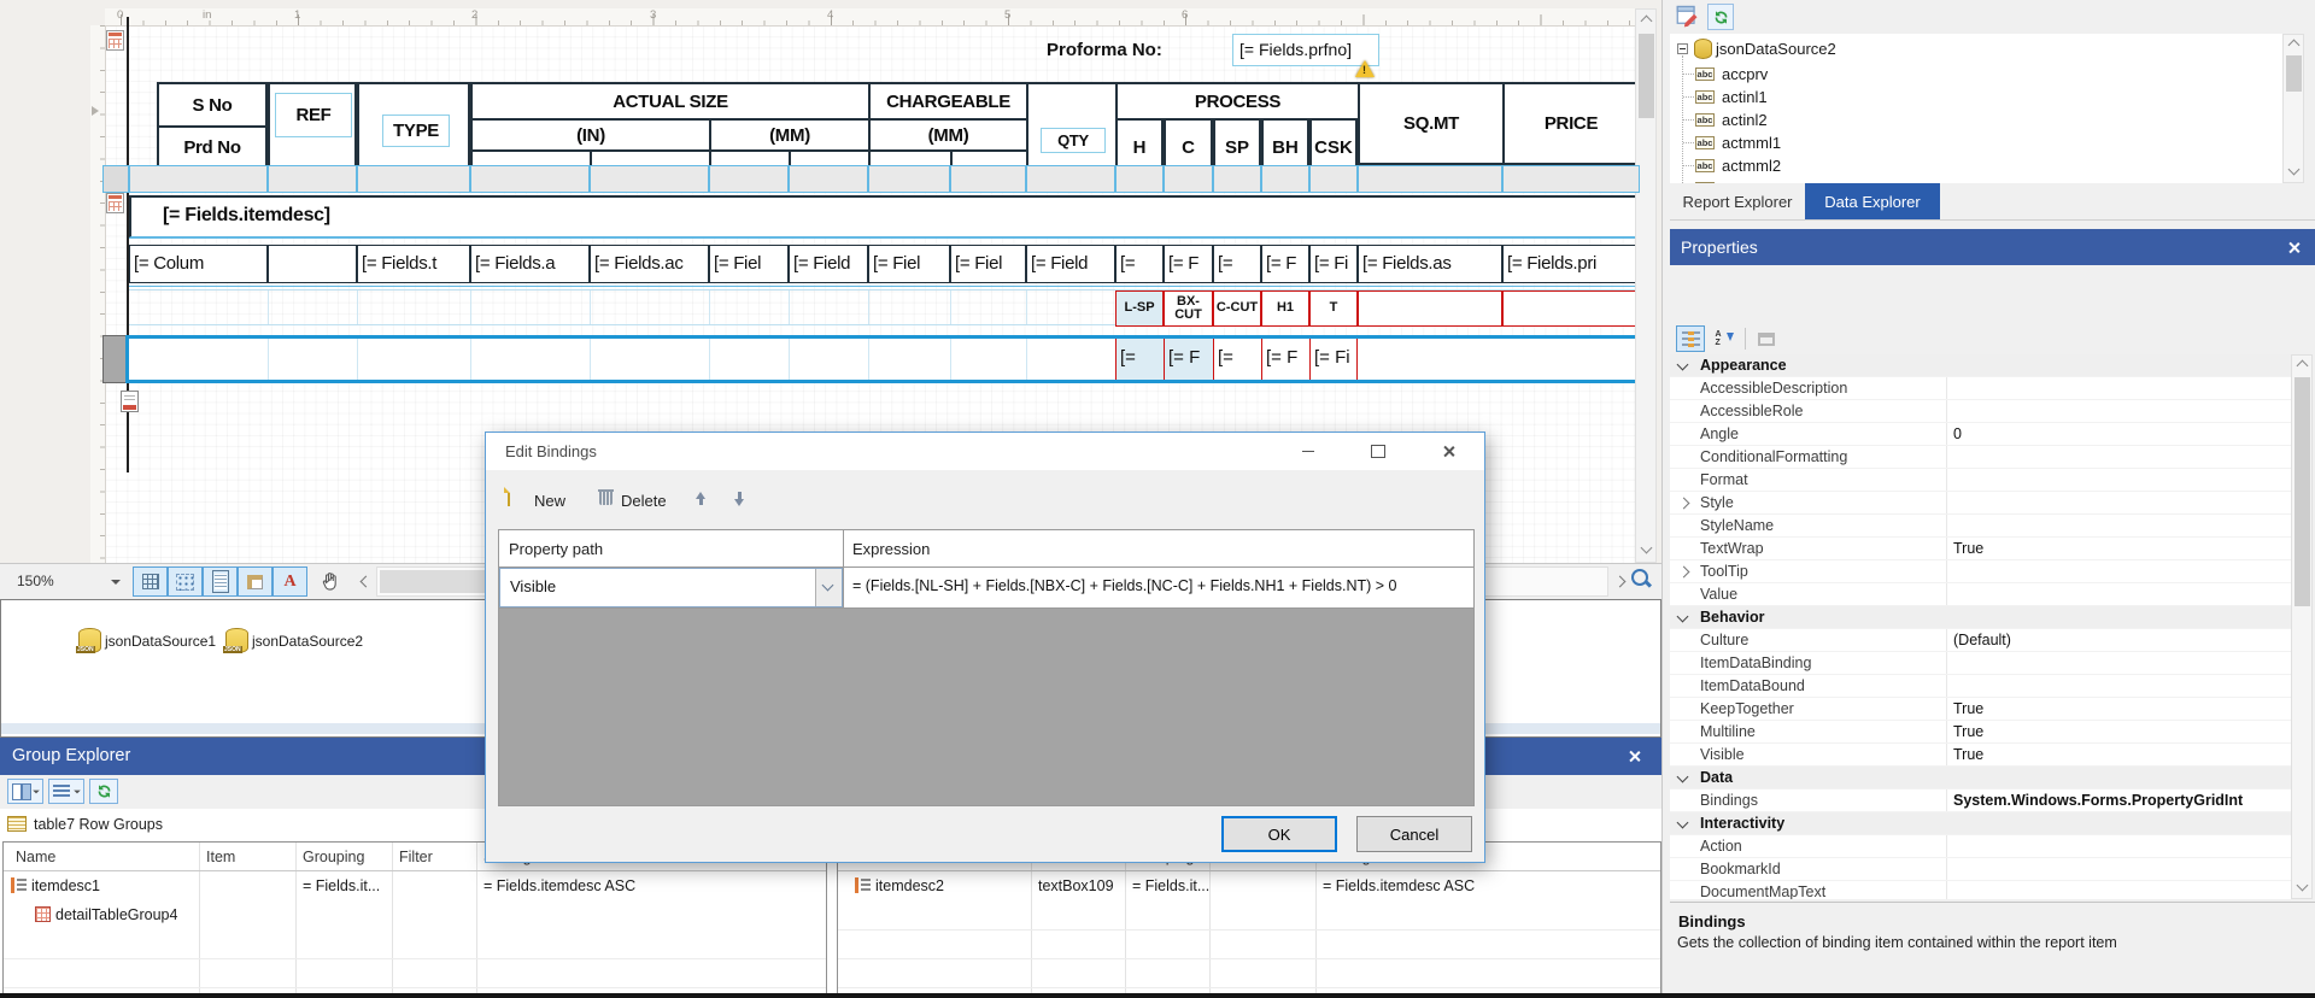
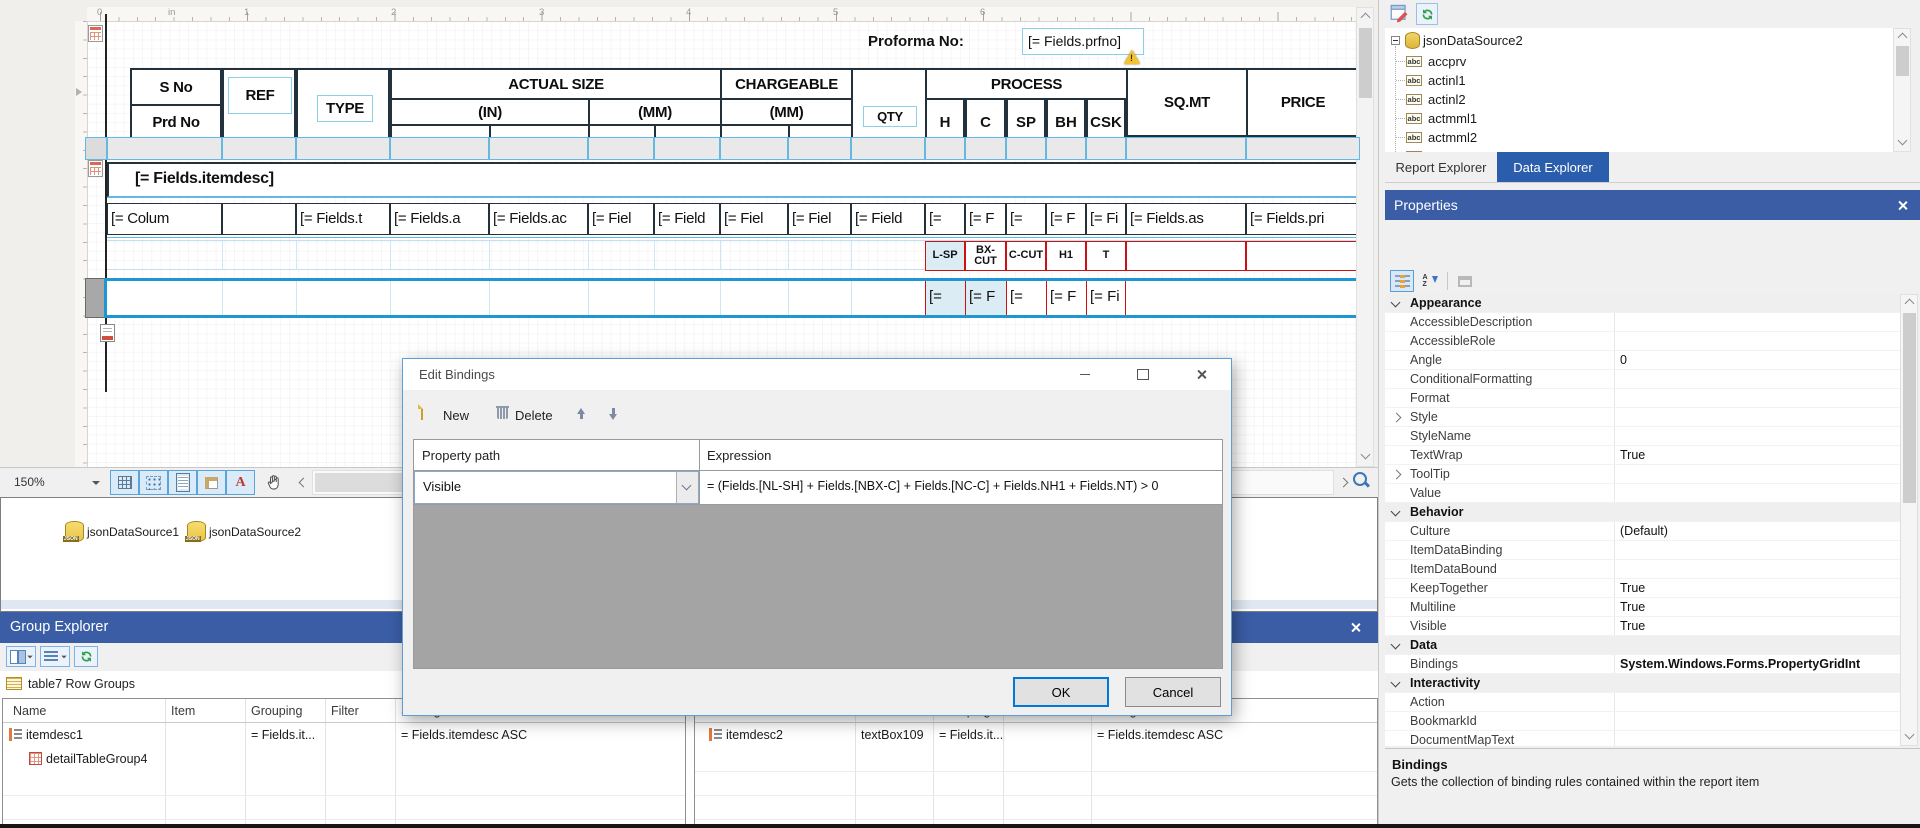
  0
  in
  1
  2
  3
  4
  5
  6
  Proforma No:
  [= Fields.prfno]
  !
  S No
  Prd No
  REF
  TYPE
  ACTUAL SIZE
  (IN)
  (MM)
  CHARGEABLE
  (MM)
  QTY
  PROCESS
  H
  C
  SP
  BH
  CSK
  SQ.MT
  PRICE
  [= Fields.itemdesc]
  [= Colum
  [= Fields.t
  [= Fields.a
  [= Fields.ac
  [= Fiel
  [= Field
  [= Fiel
  [= Fiel
  [= Field
  [=
  [= F
  [=
  [= F
  [= Fi
  [= Fields.as
  [= Fields.pri
  L-SP
  BX-CUT
  C-CUT
  H1
  T
  [=
  [= F
  [=
  [= F
  [= Fi
  150%
  A
  jsonDataSource1
  jsonDataSource2
  Group Explorer
  table7 Row Groups
  Name
  Item
  Grouping
  Filter
  itemdesc1
  = Fields.it...
  = Fields.itemdesc ASC
  detailTableGroup4
  itemdesc2
  textBox109
  = Fields.it...
  = Fields.itemdesc ASC
  Edit Bindings
  New
  Delete
  Property path
  Expression
  Visible
  = (Fields.[NL-SH] + Fields.[NBX-C] + Fields.[NC-C] + Fields.NH1 + Fields.NT) > 0
  OK
  Cancel
  jsonDataSource2
  abc
  accprv
  abc
  actinl1
  abc
  actinl2
  abc
  actmml1
  abc
  actmml2
  Report Explorer
  Data Explorer
  Properties
  Appearance
  AccessibleDescription
  AccessibleRole
  Angle
  0
  ConditionalFormatting
  Format
  Style
  StyleName
  TextWrap
  True
  ToolTip
  Value
  Behavior
  Culture
  (Default)
  ItemDataBinding
  ItemDataBound
  KeepTogether
  True
  Multiline
  True
  Visible
  True
  Data
  Bindings
  System.Windows.Forms.PropertyGridInt
  Interactivity
  Action
  BookmarkId
  DocumentMapText
  Bindings
- Gets the collection of binding item contained within the report item
+ Gets the collection of binding rules contained within the report item
